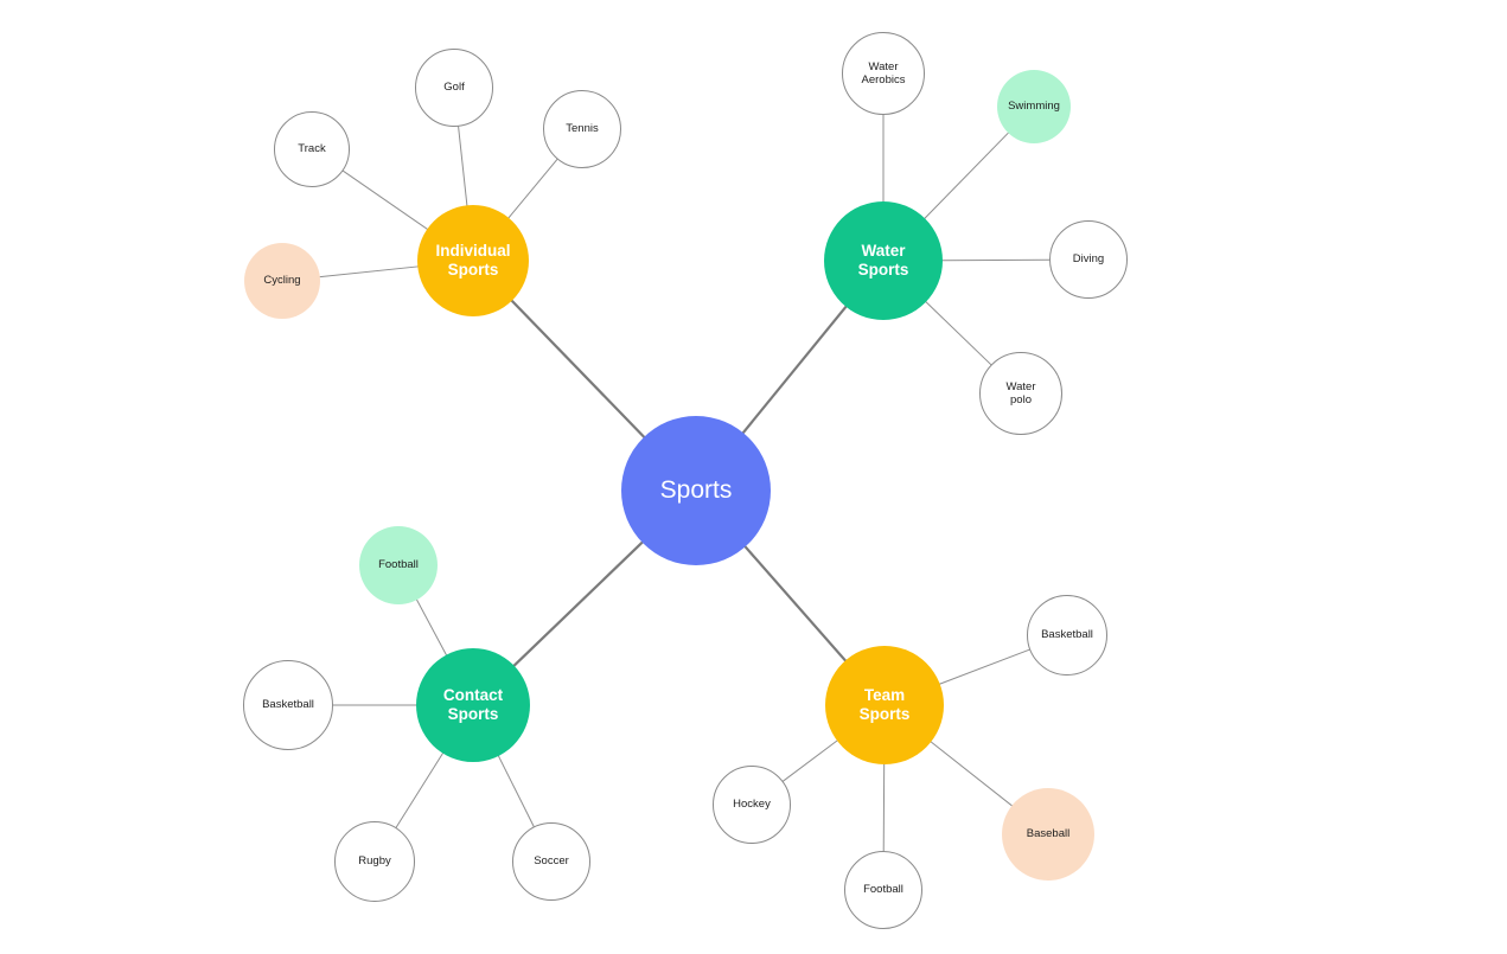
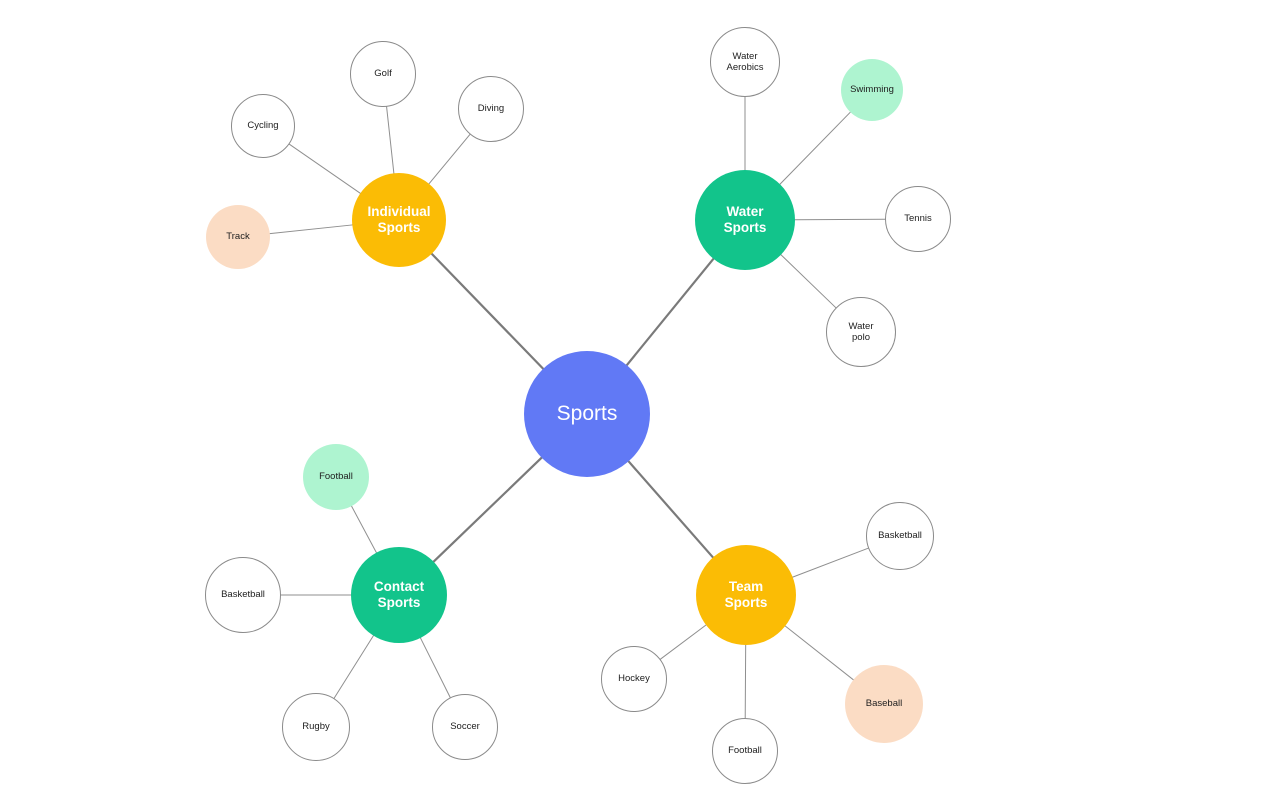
  Sports
  Individual
  Sports
  Golf
- Track
+ Cycling
- Tennis
+ Diving
- Cycling
+ Track
  Water
  Sports
  Water
  Aerobics
  Swimming
- Diving
+ Tennis
  Water
  polo
  Contact
  Sports
  Football
  Basketball
  Rugby
  Soccer
  Team
  Sports
  Basketball
  Baseball
  Football
  Hockey
